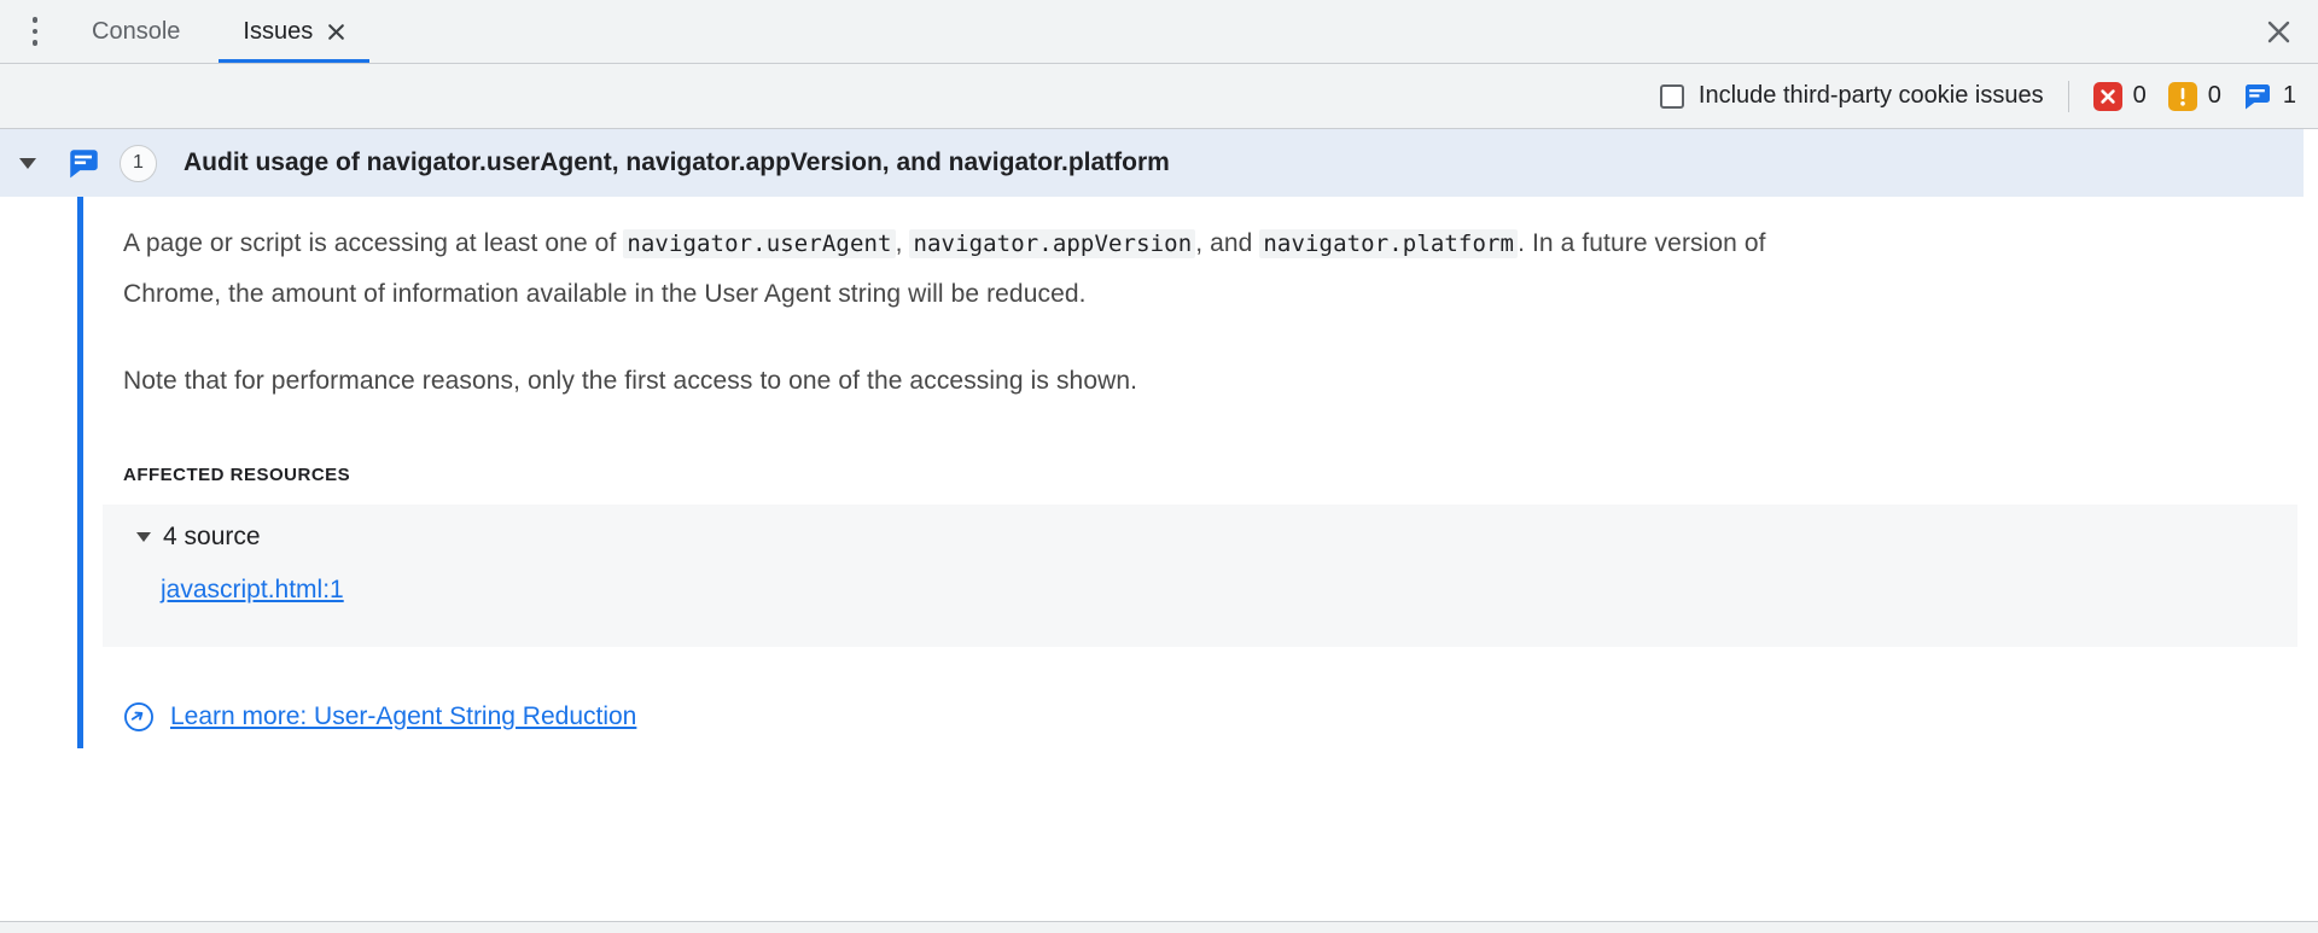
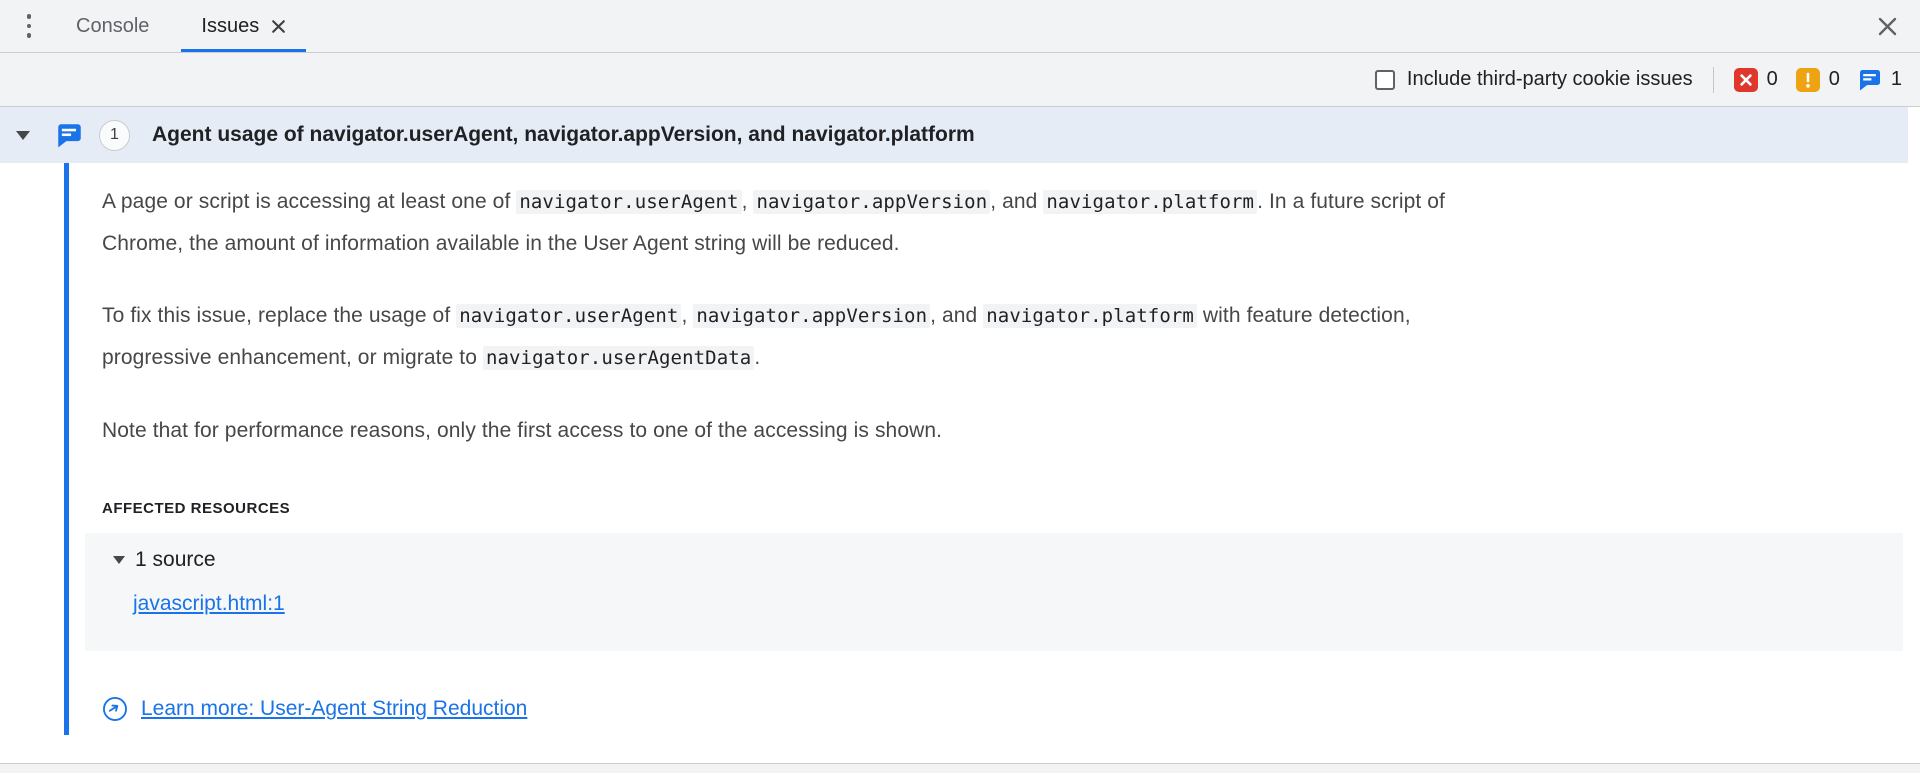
  Console
  Issues
  Include third-party cookie issues
  0
  0
  1
  1
- Audit usage of navigator.userAgent, navigator.appVersion, and navigator.platform
+ Agent usage of navigator.userAgent, navigator.appVersion, and navigator.platform
- A page or script is accessing at least one of navigator.userAgent , navigator.appVersion , and navigator.platform . In a future version of
+ A page or script is accessing at least one of navigator.userAgent , navigator.appVersion , and navigator.platform . In a future script of
  Chrome, the amount of information available in the User Agent string will be reduced.
+ To fix this issue, replace the usage of navigator.userAgent , navigator.appVersion , and navigator.platform with feature detection,
+ progressive enhancement, or migrate to navigator.userAgentData .
  Note that for performance reasons, only the first access to one of the accessing is shown.
  AFFECTED RESOURCES
- 4 source
+ 1 source
  javascript.html:1
  Learn more: User-Agent String Reduction
